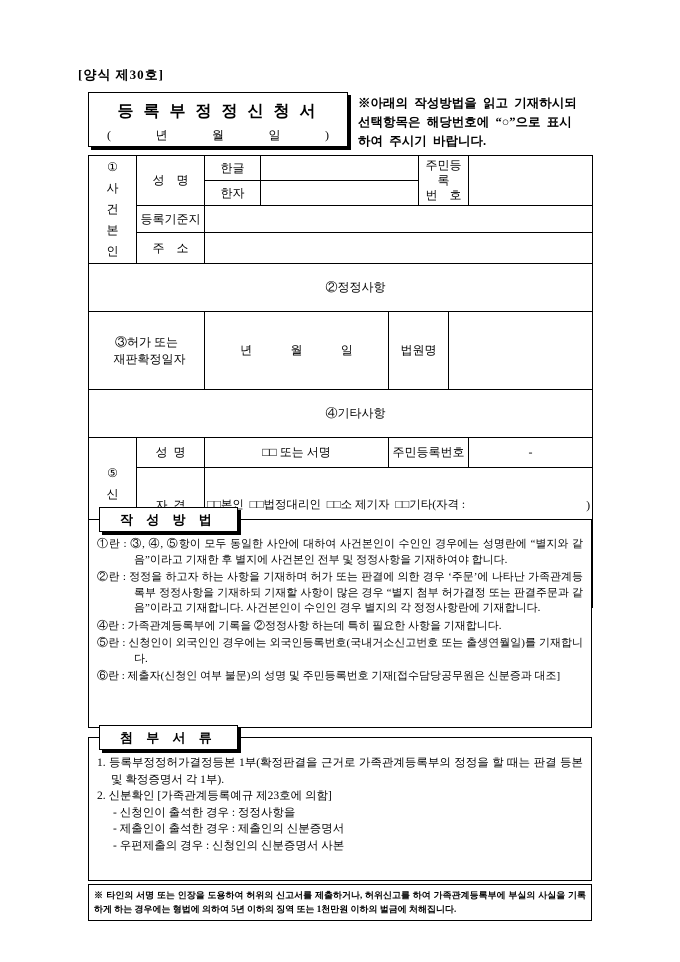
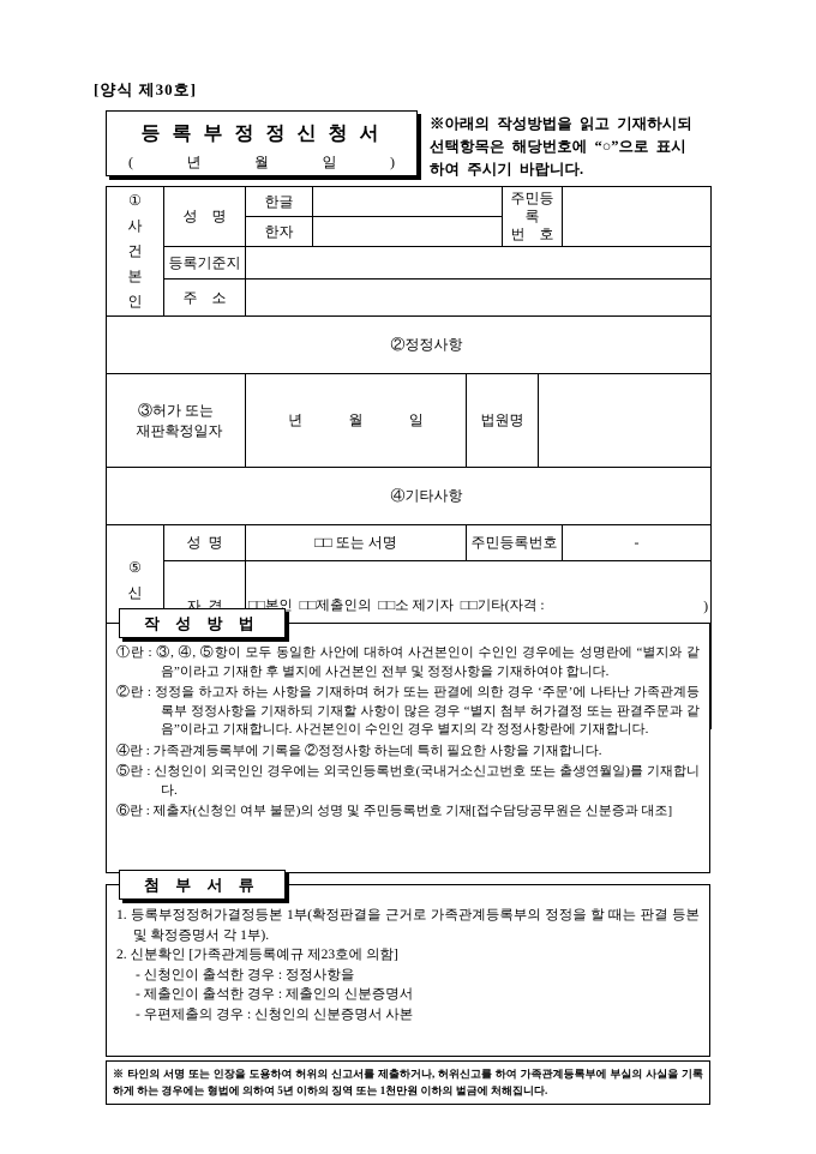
  [양식 제30호]
  등 록 부 정 정 신 청 서
  (
  년
  월
  일
  )
  ※아래의 작성방법을 읽고 기재하시되
  선택항목은 해당번호에 “○”으로 표시
  하여 주시기 바랍니다.
  ① 사 건 본 인	성 명	한글		주민등록 번 호
  한자
  등록기준지
  주 소
  ②정정사항
  ③허가 또는 재판확정일자	년 월 일	법원명
  ④기타사항
  ⑤ 신	성 명	□□ 또는 서명	주민등록번호	-
- 자 격	□□본인 □□법정대리인 □□소 제기자 □□기타(자격 : )
+ 자 격	□□본인 □□제출인의 □□소 제기자 □□기타(자격 : )
  작 성 방 법
  ①란 : ③, ④, ⑤항이 모두 동일한 사안에 대하여 사건본인이 수인인 경우에는 성명란에 “별지와 같음”이라고 기재한 후 별지에 사건본인 전부 및 정정사항을 기재하여야 합니다.
  ②란 : 정정을 하고자 하는 사항을 기재하며 허가 또는 판결에 의한 경우 ‘주문’에 나타난 가족관계등록부 정정사항을 기재하되 기재할 사항이 많은 경우 “별지 첨부 허가결정 또는 판결주문과 같음”이라고 기재합니다. 사건본인이 수인인 경우 별지의 각 정정사항란에 기재합니다.
  ④란 : 가족관계등록부에 기록을 ②정정사항 하는데 특히 필요한 사항을 기재합니다.
  ⑤란 : 신청인이 외국인인 경우에는 외국인등록번호(국내거소신고번호 또는 출생연월일)를 기재합니다.
  ⑥란 : 제출자(신청인 여부 불문)의 성명 및 주민등록번호 기재[접수담당공무원은 신분증과 대조]
  첨 부 서 류
  1. 등록부정정허가결정등본 1부(확정판결을 근거로 가족관계등록부의 정정을 할 때는 판결 등본 및 확정증명서 각 1부).
  2. 신분확인 [가족관계등록예규 제23호에 의함]
  - 신청인이 출석한 경우 : 정정사항을
  - 제출인이 출석한 경우 : 제출인의 신분증명서
  - 우편제출의 경우 : 신청인의 신분증명서 사본
  ※ 타인의 서명 또는 인장을 도용하여 허위의 신고서를 제출하거나, 허위신고를 하여 가족관계등록부에 부실의 사실을 기록하게 하는 경우에는 형법에 의하여 5년 이하의 징역 또는 1천만원 이하의 벌금에 처해집니다.
